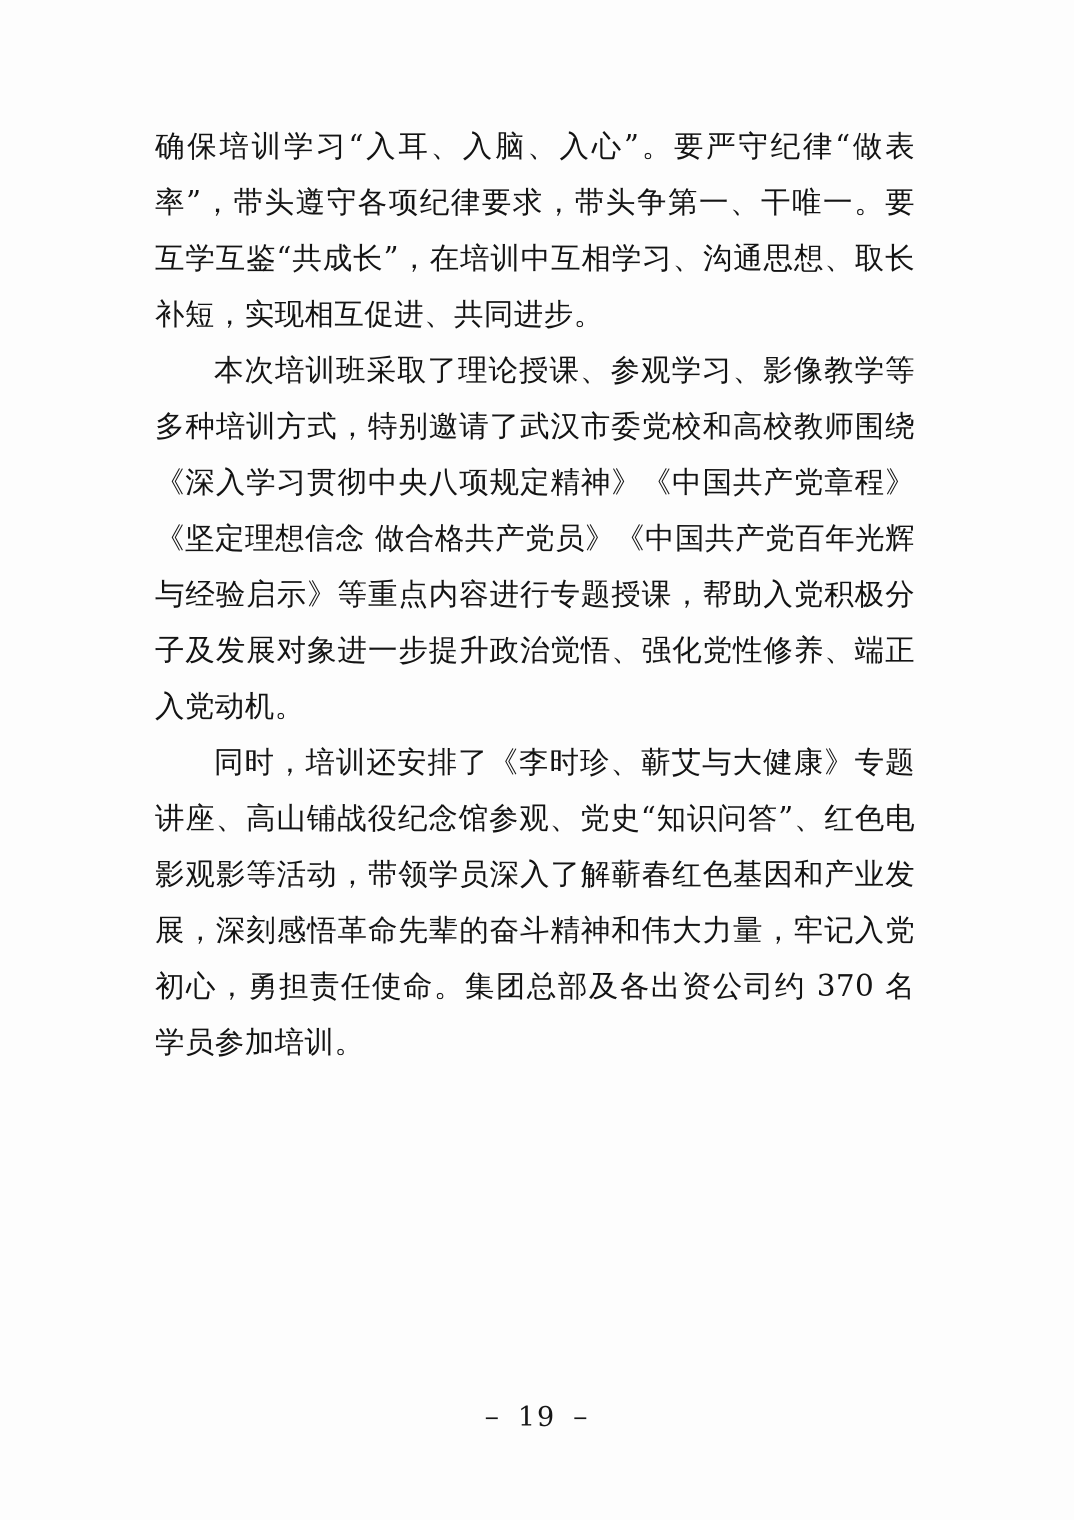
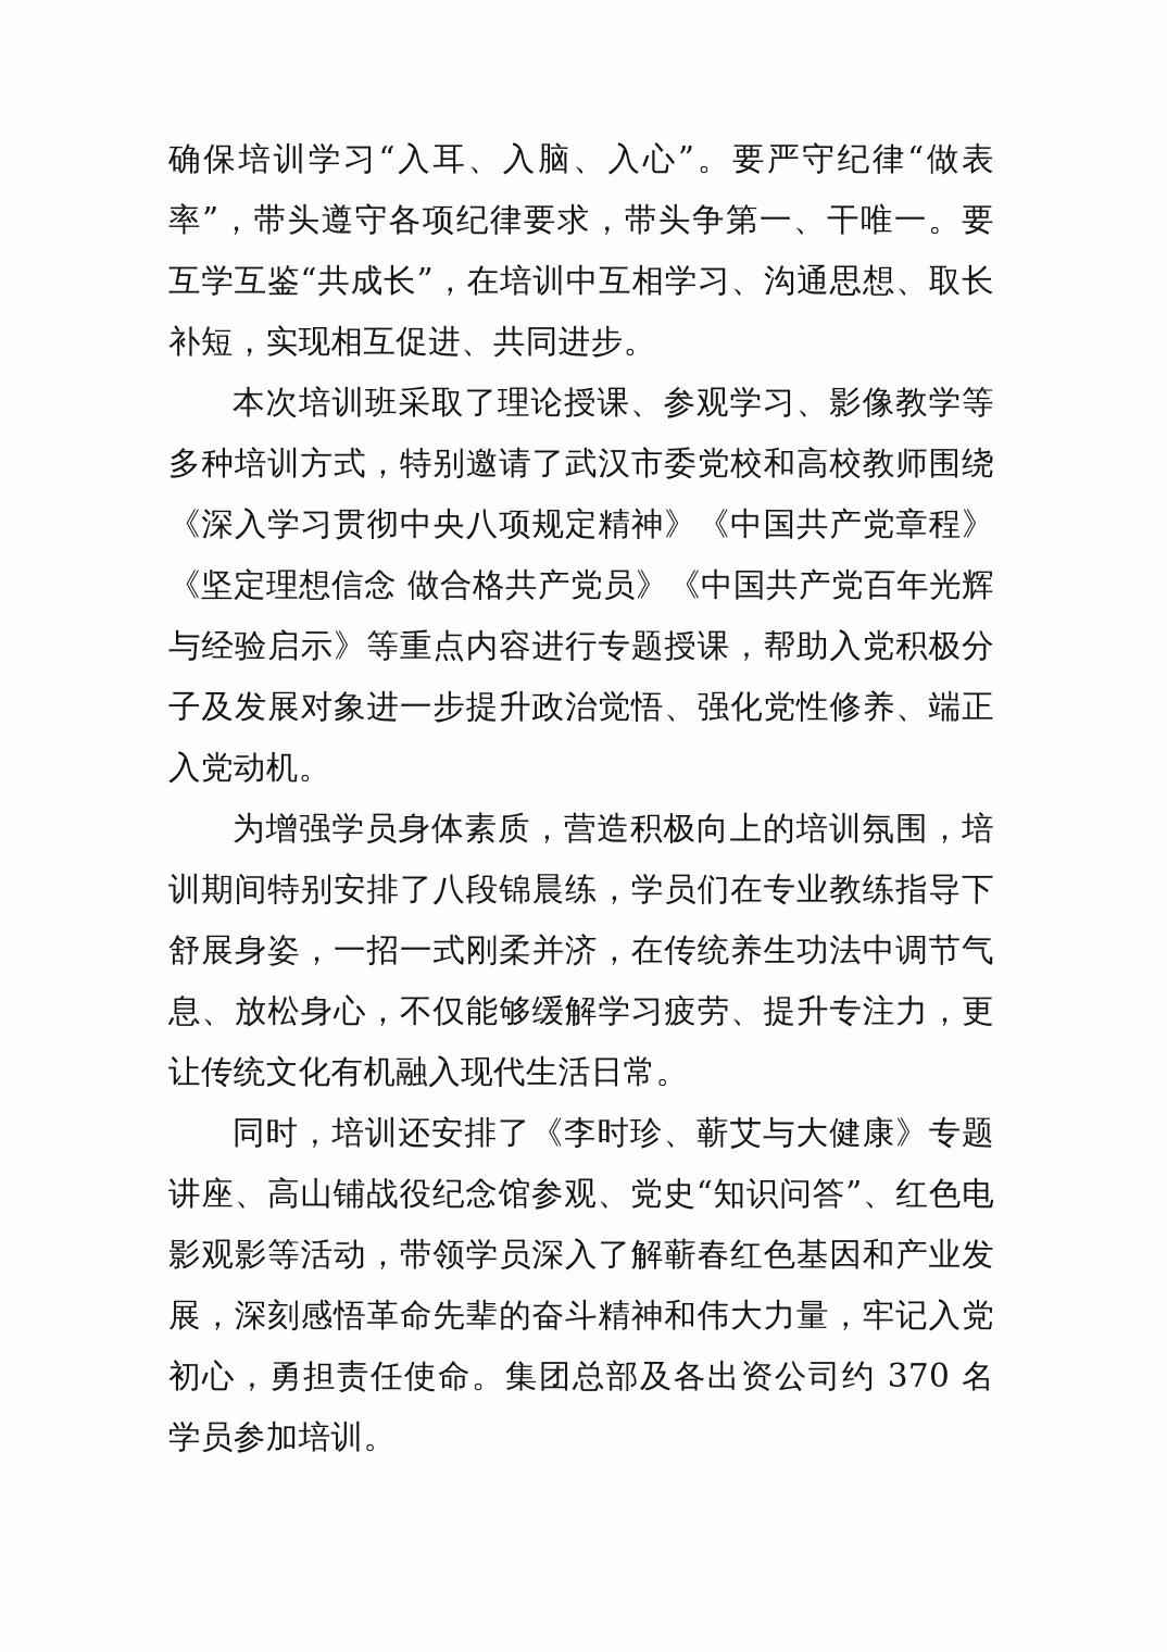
  确保培训学习“入耳、入脑、入心”。要严守纪律“做表率”，带头遵守各项纪律要求，带头争第一、干唯一。要互学互鉴“共成长”，在培训中互相学习、沟通思想、取长补短，实现相互促进、共同进步。
  本次培训班采取了理论授课、参观学习、影像教学等多种培训方式，特别邀请了武汉市委党校和高校教师围绕《深入学习贯彻中央八项规定精神》《中国共产党章程》《坚定理想信念 做合格共产党员》《中国共产党百年光辉与经验启示》等重点内容进行专题授课，帮助入党积极分子及发展对象进一步提升政治觉悟、强化党性修养、端正入党动机。
+ 为增强学员身体素质，营造积极向上的培训氛围，培训期间特别安排了八段锦晨练，学员们在专业教练指导下舒展身姿，一招一式刚柔并济，在传统养生功法中调节气息、放松身心，不仅能够缓解学习疲劳、提升专注力，更让传统文化有机融入现代生活日常。
  同时，培训还安排了《李时珍、蕲艾与大健康》专题讲座、高山铺战役纪念馆参观、党史“知识问答”、红色电影观影等活动，带领学员深入了解蕲春红色基因和产业发展，深刻感悟革命先辈的奋斗精神和伟大力量，牢记入党初心，勇担责任使命。集团总部及各出资公司约 370 名学员参加培训。
- － 19 －
